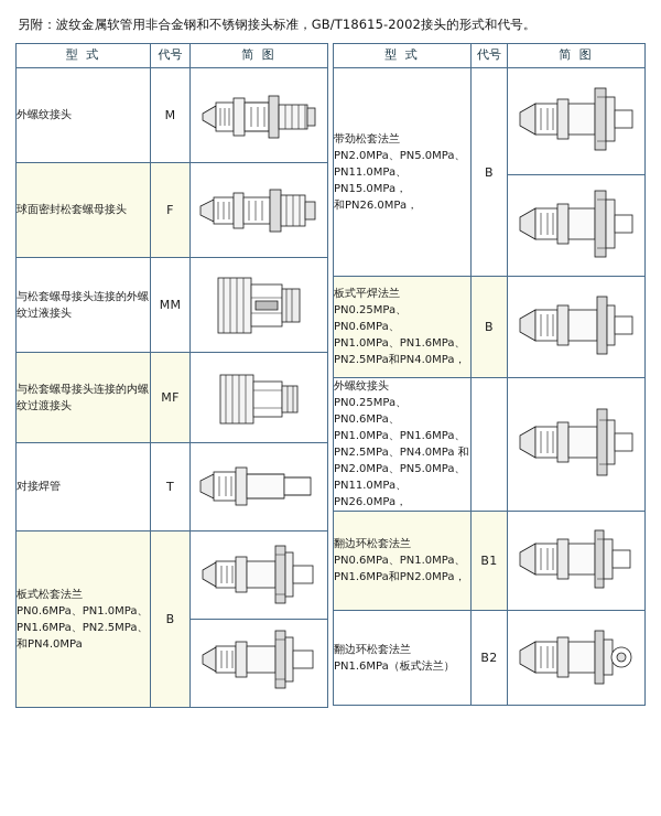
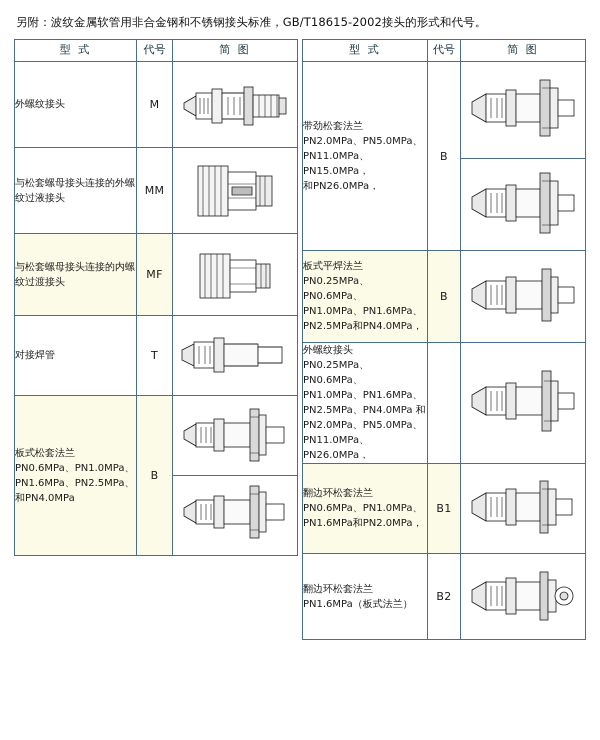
  另附：波纹金属软管用非合金钢和不锈钢接头标准，GB/T18615-2002接头的形式和代号。
  型 式	代号	简 图
  外螺纹接头	M
- 球面密封松套螺母接头	F
  与松套螺母接头连接的外螺纹过液接头	MM
  与松套螺母接头连接的内螺纹过渡接头	MF
  对接焊管	T
  板式松套法兰 PN0.6MPa、PN1.0MPa、 PN1.6MPa、PN2.5MPa、 和PN4.0MPa	B
  型 式	代号	简 图
  带劲松套法兰 PN2.0MPa、PN5.0MPa、 PN11.0MPa、PN15.0MPa， 和PN26.0MPa，	B
  板式平焊法兰 PN0.25MPa、PN0.6MPa、 PN1.0MPa、PN1.6MPa、 PN2.5MPa和PN4.0MPa，	B
  外螺纹接头 PN0.25MPa、PN0.6MPa、 PN1.0MPa、PN1.6MPa、 PN2.5MPa、PN4.0MPa 和 PN2.0MPa、PN5.0MPa、 PN11.0MPa、PN26.0MPa，
  翻边环松套法兰 PN0.6MPa、PN1.0MPa、 PN1.6MPa和PN2.0MPa，	B1
  翻边环松套法兰 PN1.6MPa（板式法兰）	B2
